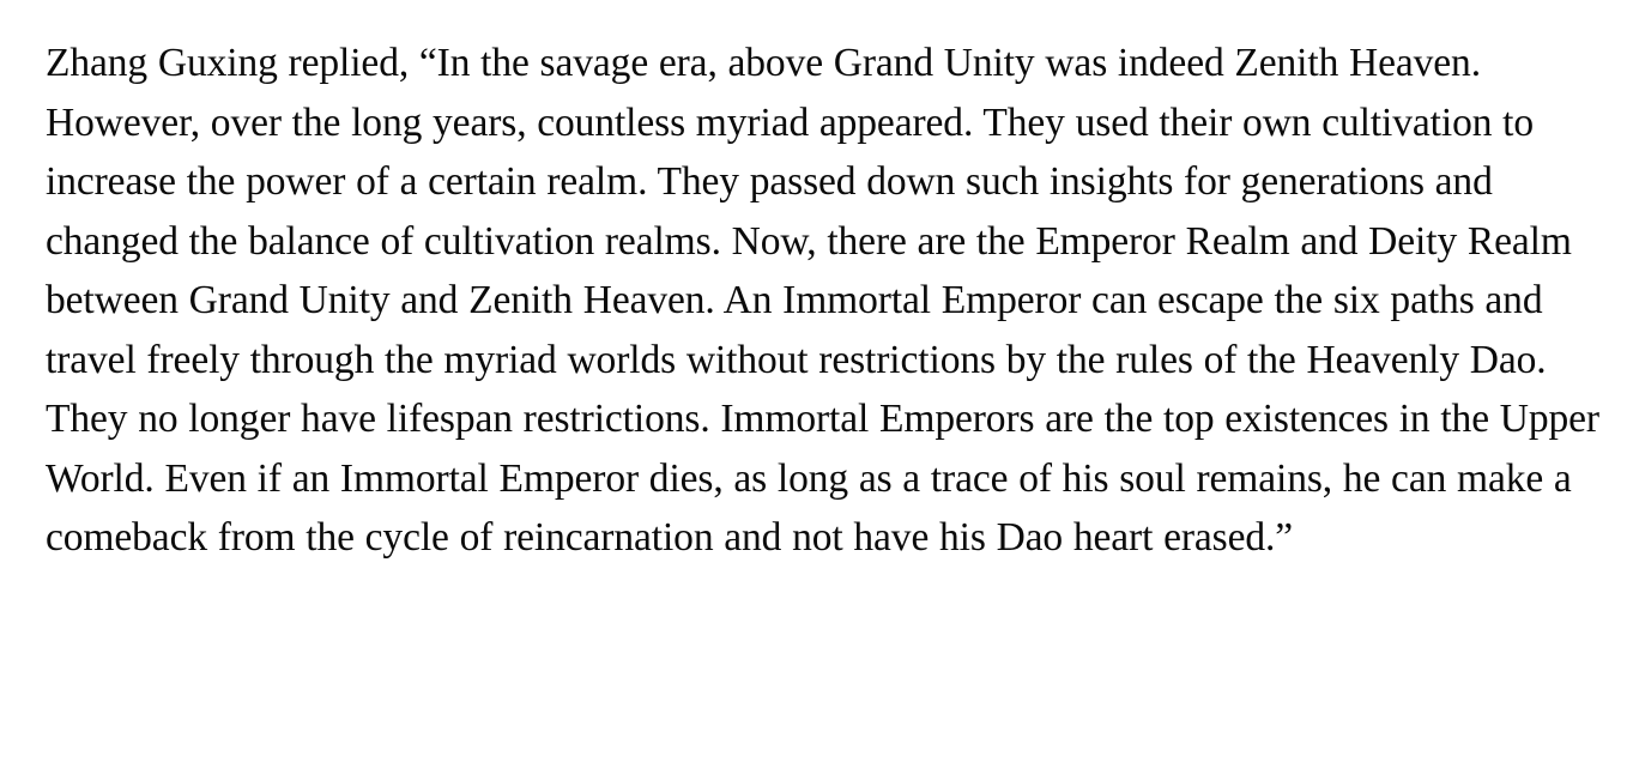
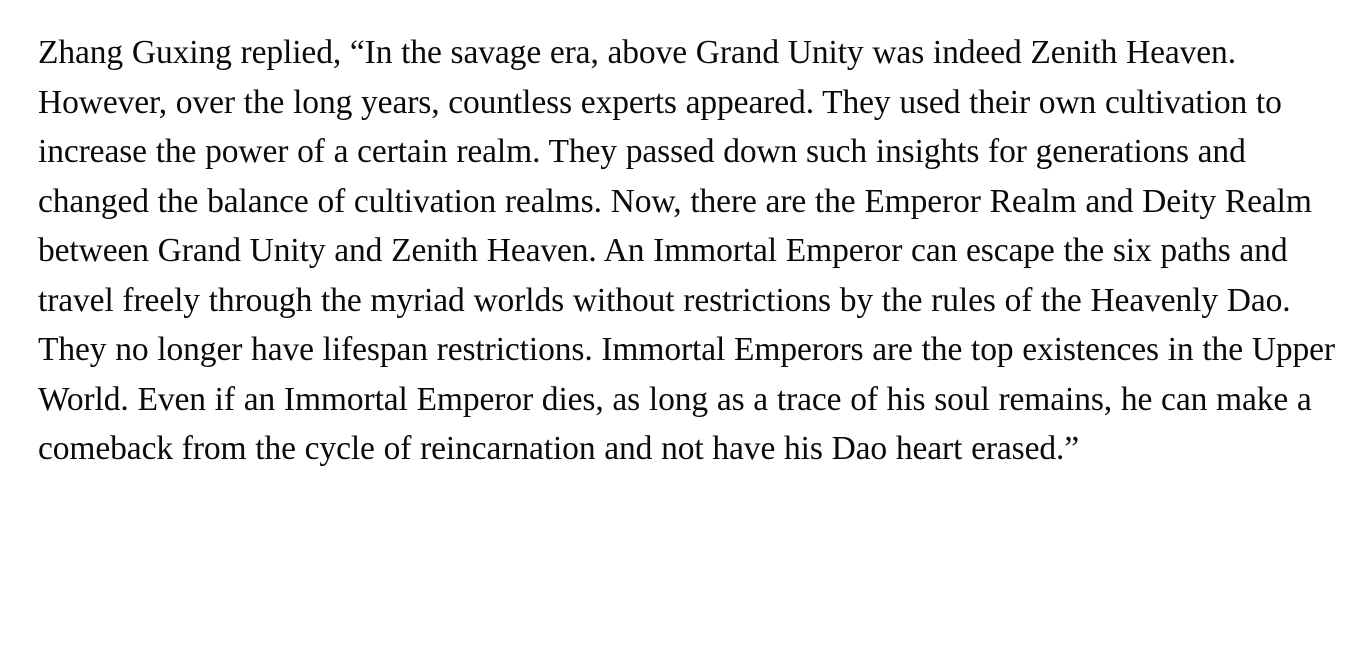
- Zhang Guxing replied, “In the savage era, above Grand Unity was indeed Zenith Heaven. However, over the long years, countless myriad appeared. They used their own cultivation to increase the power of a certain realm. They passed down such insights for generations and changed the balance of cultivation realms. Now, there are the Emperor Realm and Deity Realm between Grand Unity and Zenith Heaven. An Immortal Emperor can escape the six paths and travel freely through the myriad worlds without restrictions by the rules of the Heavenly Dao. They no longer have lifespan restrictions. Immortal Emperors are the top existences in the Upper World. Even if an Immortal Emperor dies, as long as a trace of his soul remains, he can make a comeback from the cycle of reincarnation and not have his Dao heart erased.”
+ Zhang Guxing replied, “In the savage era, above Grand Unity was indeed Zenith Heaven. However, over the long years, countless experts appeared. They used their own cultivation to increase the power of a certain realm. They passed down such insights for generations and changed the balance of cultivation realms. Now, there are the Emperor Realm and Deity Realm between Grand Unity and Zenith Heaven. An Immortal Emperor can escape the six paths and travel freely through the myriad worlds without restrictions by the rules of the Heavenly Dao. They no longer have lifespan restrictions. Immortal Emperors are the top existences in the Upper World. Even if an Immortal Emperor dies, as long as a trace of his soul remains, he can make a comeback from the cycle of reincarnation and not have his Dao heart erased.”
